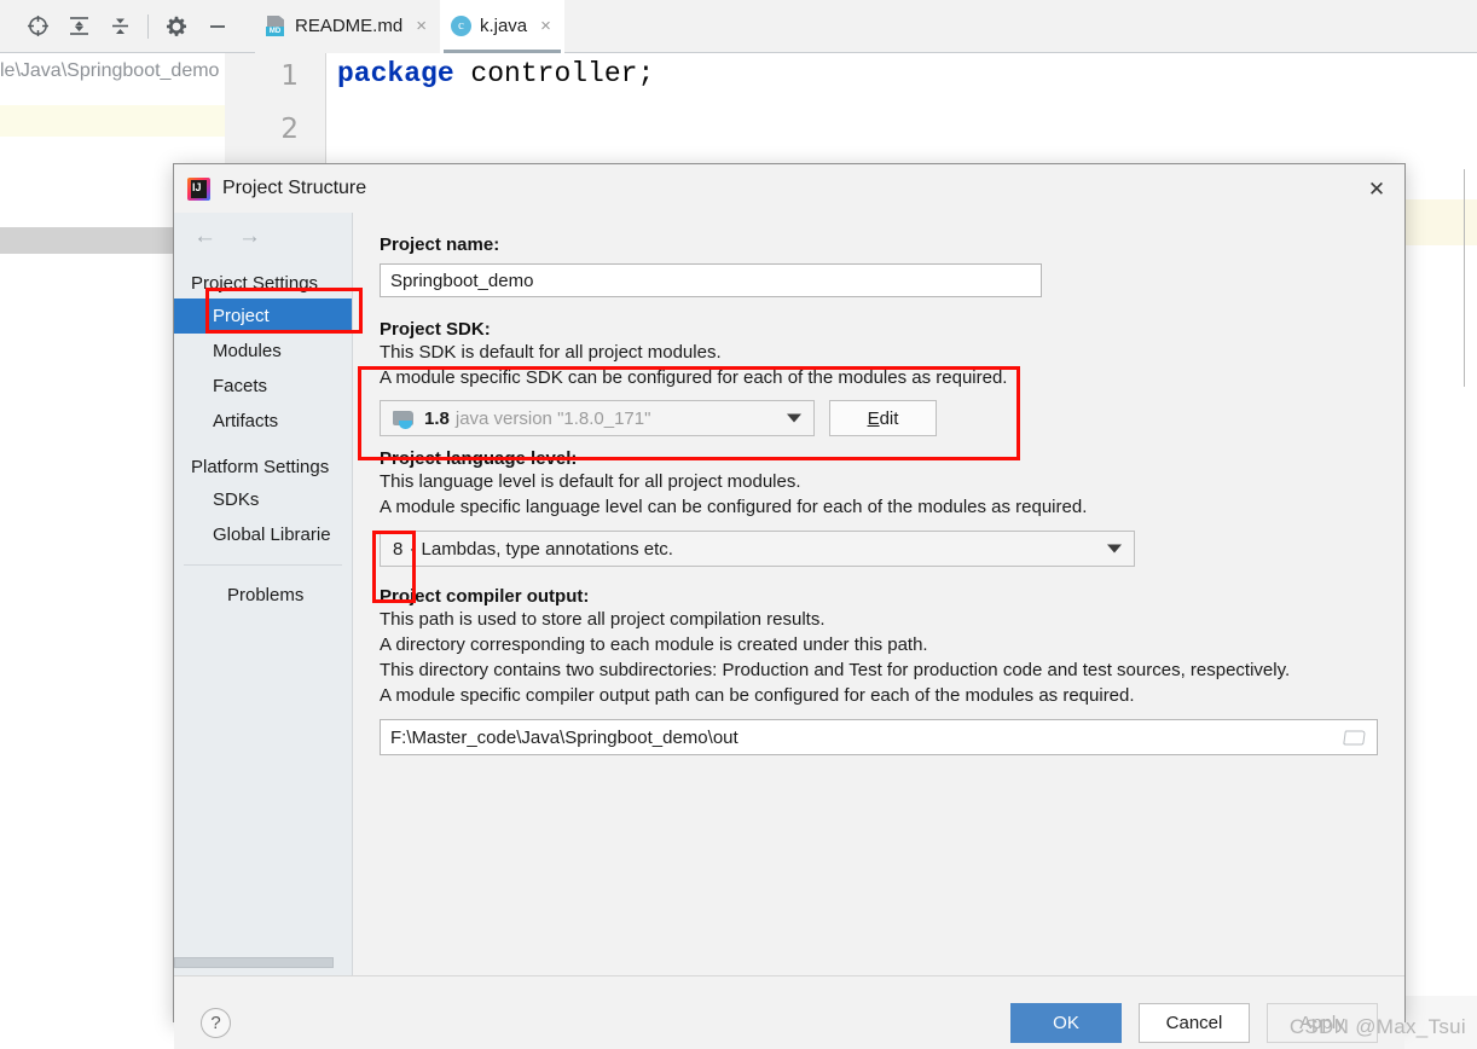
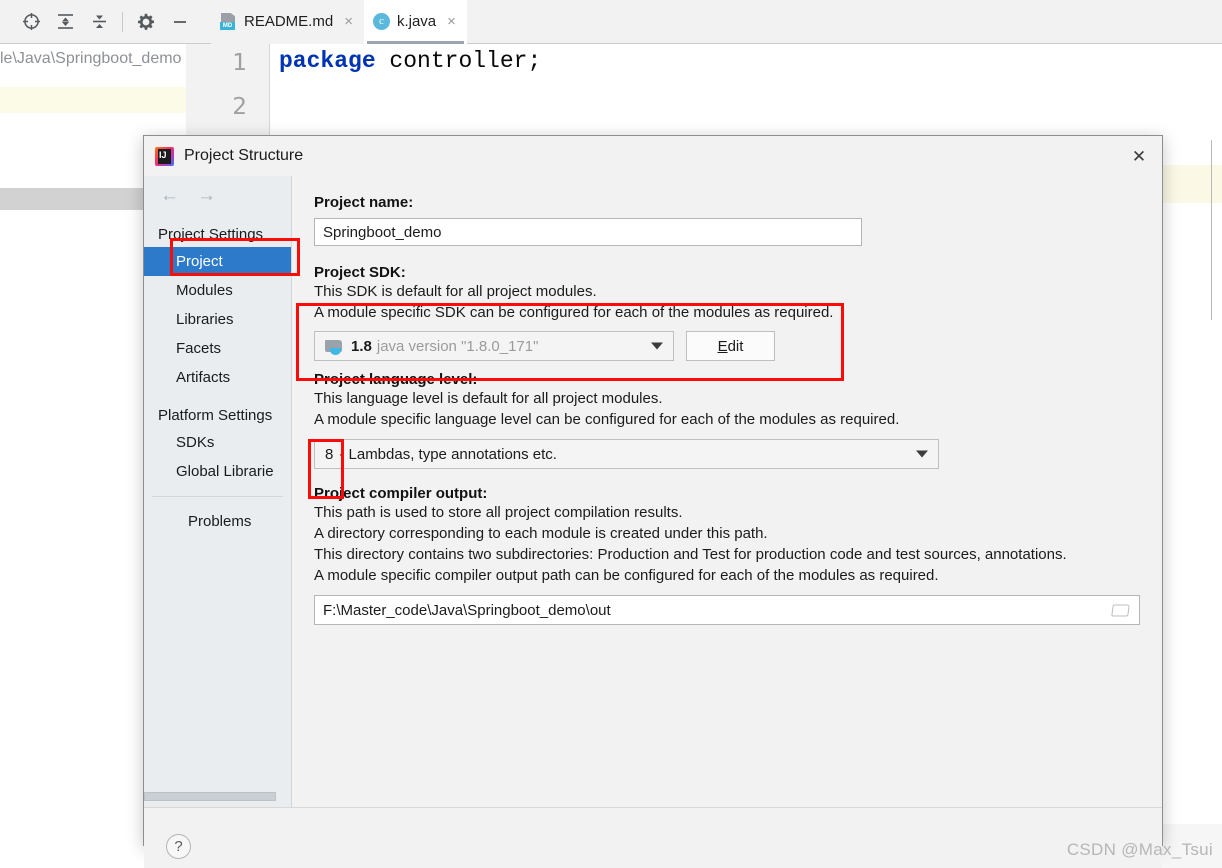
  1
  2
  package controller;
  le\Java\Springboot_demo
  README.md
  ×
  c
  k.java
  ×
  IJ
  Project Structure
  ✕
  ←
  →
  Project Settings
  Project
  Modules
+ Libraries
  Facets
  Artifacts
  Platform Settings
  SDKs
  Global Librarie
  Problems
  Project name:
  Springboot_demo
  Project SDK:
  This SDK is default for all project modules.
  A module specific SDK can be configured for each of the modules as required.
  1.8
  java version "1.8.0_171"
  E
  dit
  Project language level:
  This language level is default for all project modules.
  A module specific language level can be configured for each of the modules as required.
  8
  - Lambdas, type annotations etc.
  Project compiler output:
  This path is used to store all project compilation results.
  A directory corresponding to each module is created under this path.
- This directory contains two subdirectories: Production and Test for production code and test sources, respectively.
+ This directory contains two subdirectories: Production and Test for production code and test sources, annotations.
  A module specific compiler output path can be configured for each of the modules as required.
  F:\Master_code\Java\Springboot_demo\out
  ?
- OK
- Cancel
- Apply
  CSDN @Max_Tsui
